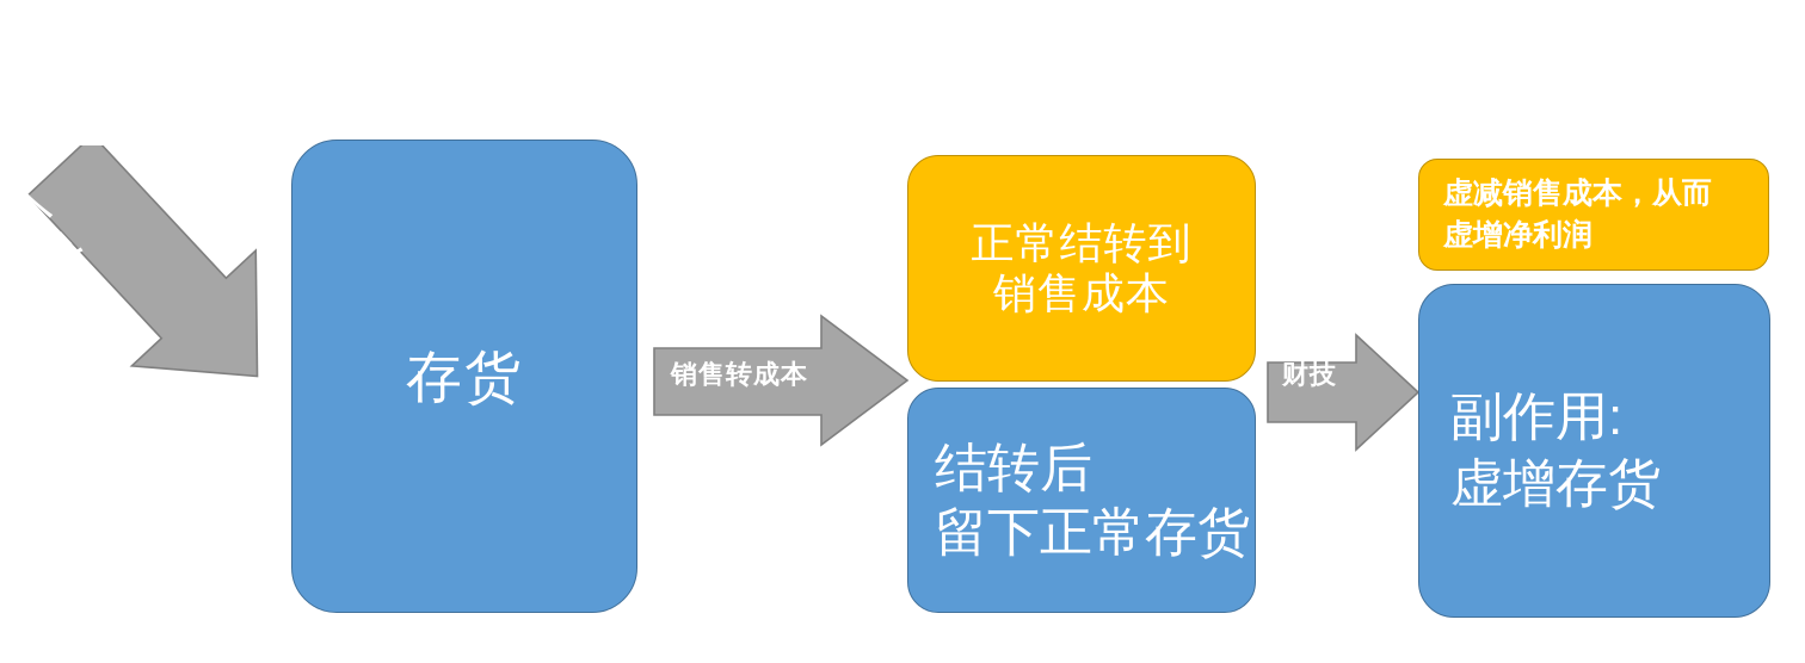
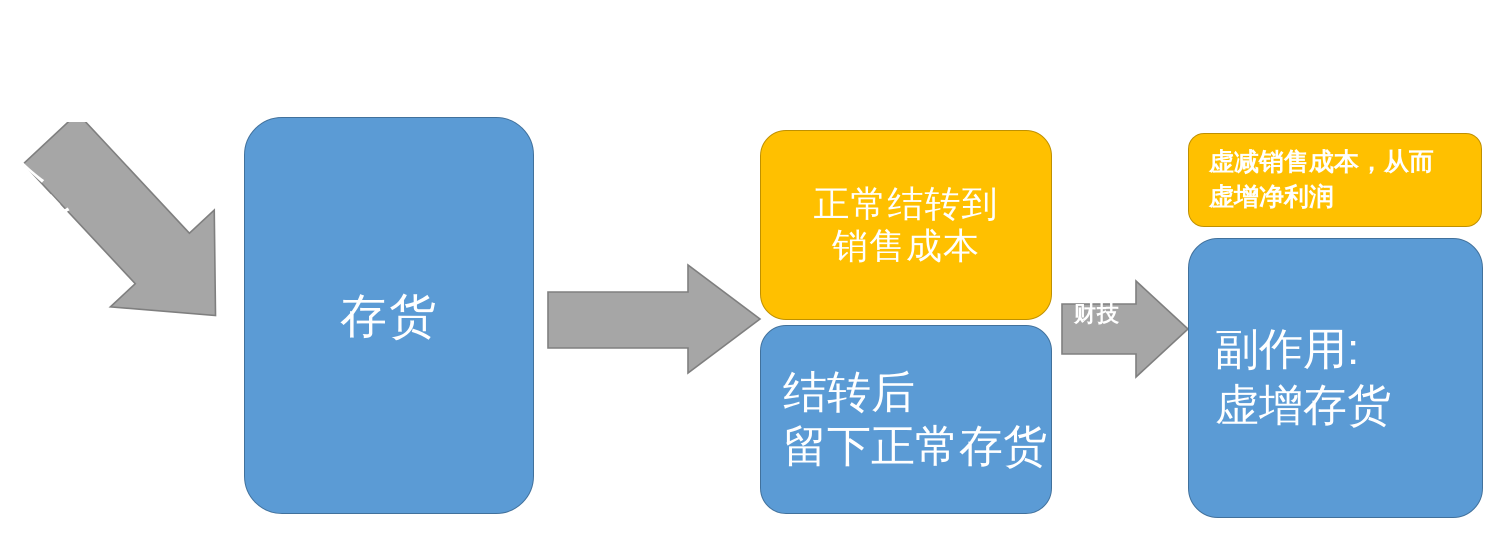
- 销售转成本
  财技
  存货
  正常结转到
  销售成本
  结转后
  留下正常存货
  虚减销售成本，从而
  虚增净利润
  副作用:
  虚增存货
